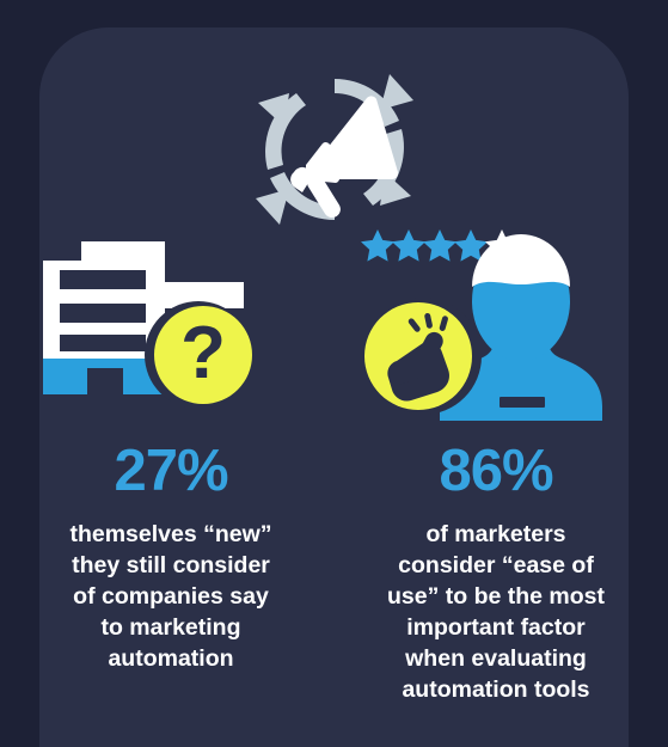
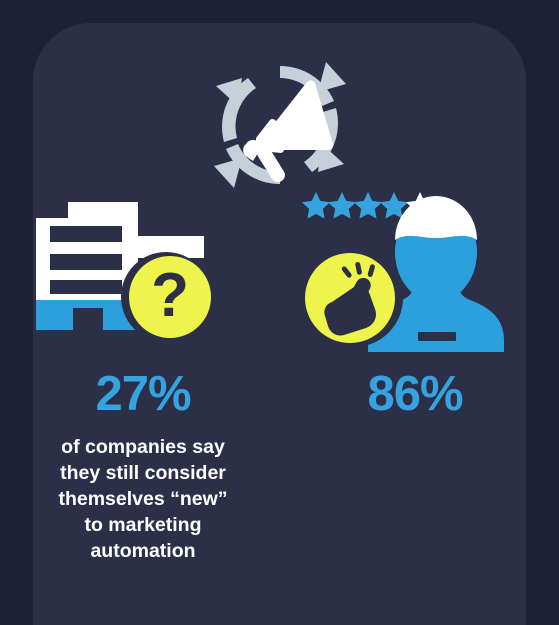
  ?
  27%
- themselves “new”
+ of companies say
  they still consider
- of companies say
+ themselves “new”
  to marketing
  automation
  86%
- of marketers
- consider “ease of
- use” to be the most
- important factor
- when evaluating
- automation tools
